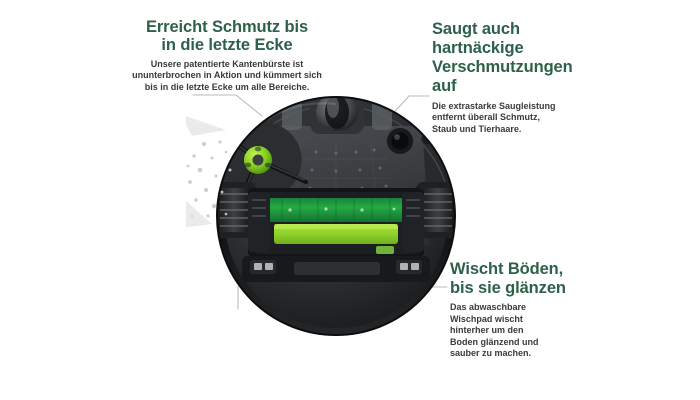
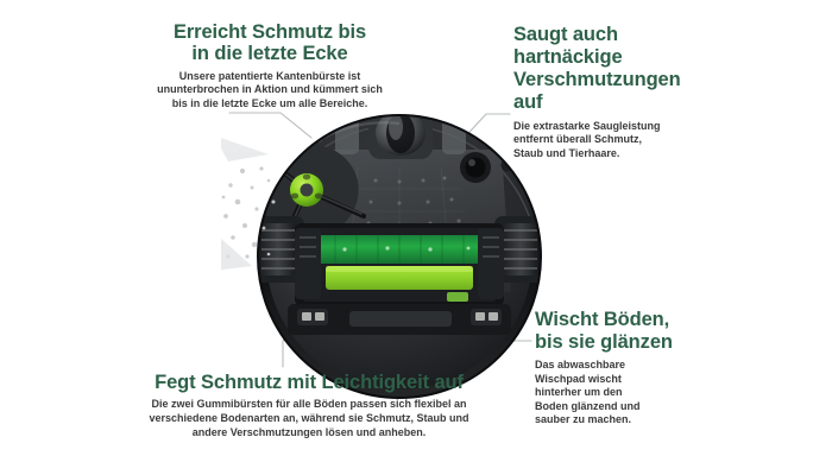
  Erreicht Schmutz bis
  in die letzte Ecke
  Unsere patentierte Kantenbürste ist
  ununterbrochen in Aktion und kümmert sich
  bis in die letzte Ecke um alle Bereiche.
  Saugt auch
  hartnäckige
  Verschmutzungen
  auf
  Die extrastarke Saugleistung
  entfernt überall Schmutz,
  Staub und Tierhaare.
  Wischt Böden,
  bis sie glänzen
  Das abwaschbare
  Wischpad wischt
  hinterher um den
  Boden glänzend und
  sauber zu machen.
+ Fegt Schmutz mit Leichtigkeit auf
+ Die zwei Gummibürsten für alle Böden passen sich flexibel an
+ verschiedene Bodenarten an, während sie Schmutz, Staub und
+ andere Verschmutzungen lösen und anheben.
